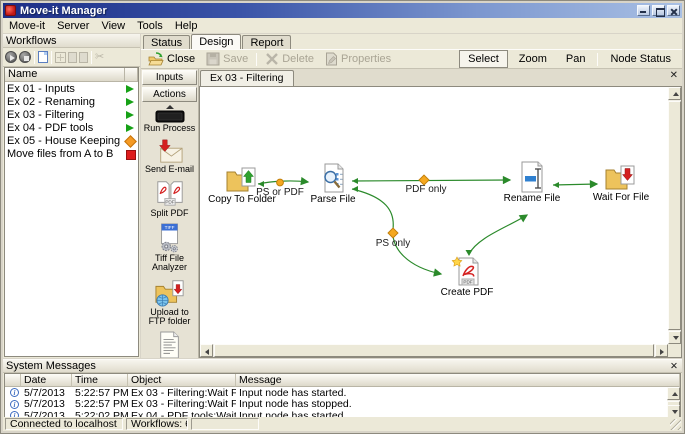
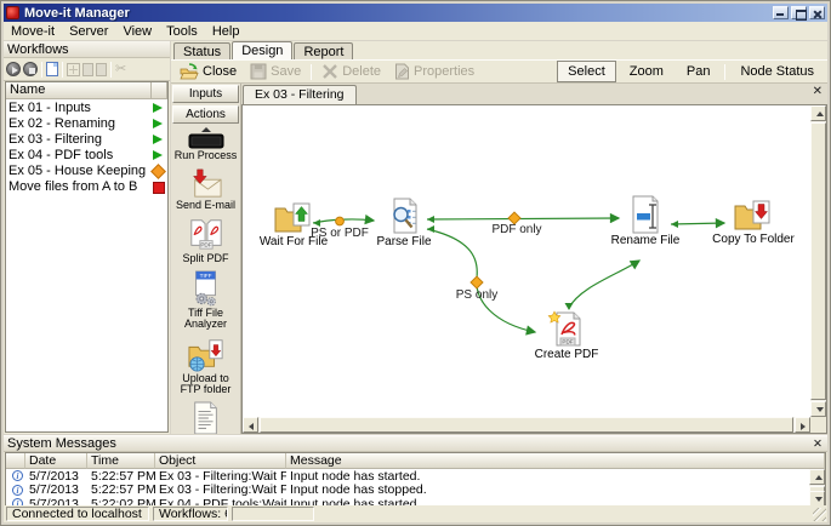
  Move-it Manager
  Move-it
  Server
  View
  Tools
  Help
  Workflows
  ✂
  Name
  Ex 01 - Inputs
  Ex 02 - Renaming
  Ex 03 - Filtering
  Ex 04 - PDF tools
  Ex 05 - House Keeping
  Move files from A to B
  Status
  Design
  Report
  Close
  Save
  Delete
  Properties
  Select
  Zoom
  Pan
  Node Status
  Inputs
  Actions
  Run Process
  Send E-mail
  Split PDF
  Tiff File Analyzer
  Upload to FTP folder
  Ex 03 - Filtering
  ✕
  PS or PDF
  PDF only
  PS only
- Copy To Folder
+ Wait For File
  Parse File
  Rename File
- Wait For File
+ Copy To Folder
  Create PDF
  System Messages
  ✕
  Date
  Time
  Object
  Message
  i
  5/7/2013
  5:22:57 PM
  Ex 03 - Filtering:Wait F
  Input node has started.
  i
  5/7/2013
  5:22:57 PM
  Ex 03 - Filtering:Wait F
  Input node has stopped.
  5/7/2013
  5:22:02 PM
  Ex 04 - PDF tools:Wait
  Input node has started.
  Connected to localhost
  Workflows: 6
